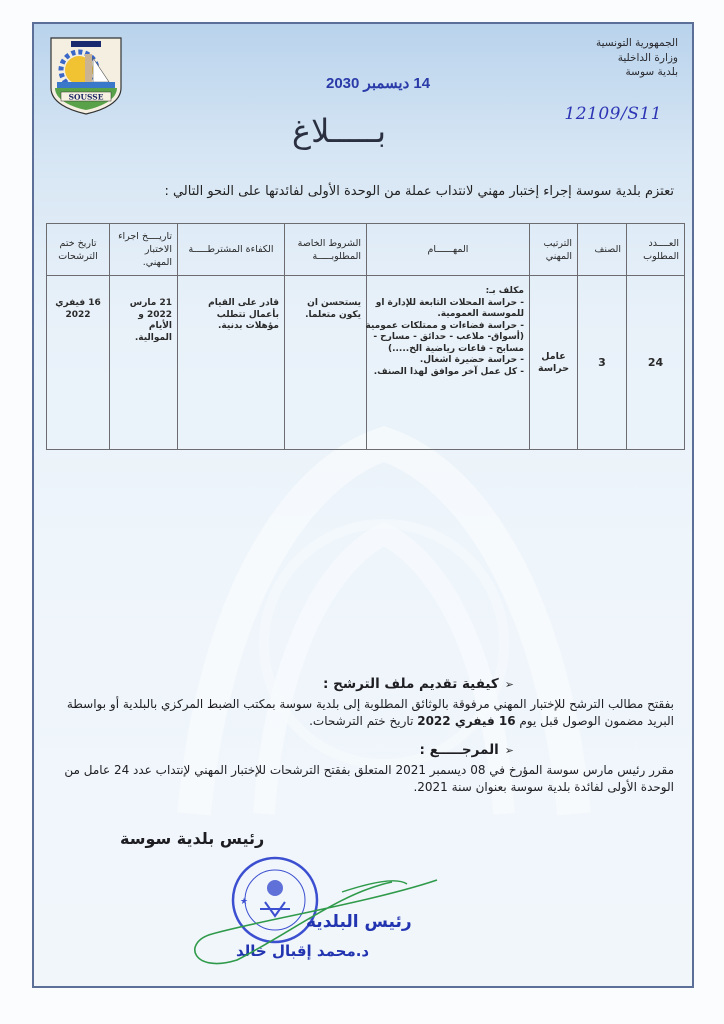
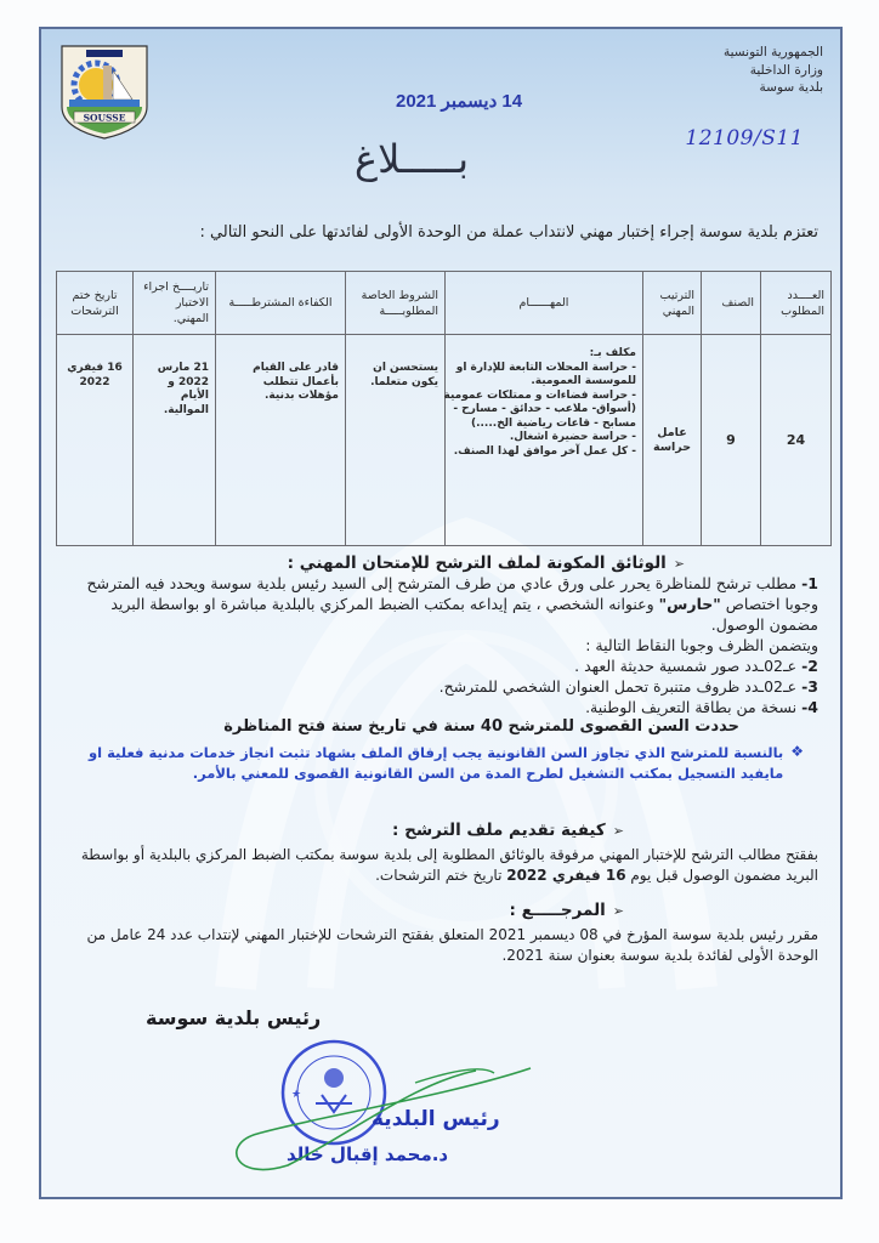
  SOUSSE
  الجمهورية التونسية
  وزارة الداخلية
  بلدية سوسة
  12109/S11
- 14 ديسمبر 2030
+ 14 ديسمبر 2021
  بـــــلاغ
  تعتزم بلدية سوسة إجراء إختبار مهني لانتداب عملة من الوحدة الأولى لفائدتها على النحو التالي :
  العــــدد المطلوب	الصنف	الترتيب المهني	المهــــــام	الشروط الخاصة المطلوبـــــة	الكفاءة المشترطـــــة	تاريــــخ اجراء الاختبار المهني.	تاريخ ختم الترشحات
- 24	3	عامل حراسة	مكلف بـ: - حراسة المحلات التابعة للإدارة او للموسسة العمومية. - حراسة فضاءات و ممتلكات عمومية (أسواق- ملاعب - حدائق - مسارح - مسابح - قاعات رياضية الخ.....) - حراسة حضيرة اشغال. - كل عمل آخر موافق لهذا الصنف.	يستحسن ان يكون متعلما.	قادر على القيام بأعمال تتطلب مؤهلات بدنية.	21 مارس 2022 و الأيام الموالية.	16 فيفري 2022
+ 24	9	عامل حراسة	مكلف بـ: - حراسة المحلات التابعة للإدارة او للموسسة العمومية. - حراسة فضاءات و ممتلكات عمومية (أسواق- ملاعب - حدائق - مسارح - مسابح - قاعات رياضية الخ.....) - حراسة حضيرة اشغال. - كل عمل آخر موافق لهذا الصنف.	يستحسن ان يكون متعلما.	قادر على القيام بأعمال تتطلب مؤهلات بدنية.	21 مارس 2022 و الأيام الموالية.	16 فيفري 2022
+ ➢الوثائق المكونة لملف الترشح للإمتحان المهني :
+ 1- مطلب ترشح للمناظرة يحرر على ورق عادي من طرف المترشح إلى السيد رئيس بلدية سوسة ويحدد فيه المترشح وجوبا اختصاص "حارس" وعنوانه الشخصي ، يتم إيداعه بمكتب الضبط المركزي بالبلدية مباشرة او بواسطة البريد مضمون الوصول.
+ ويتضمن الظرف وجوبا النقاط التالية :
+ 2- عـ02ـدد صور شمسية حديثة العهد .
+ 3- عـ02ـدد ظروف متنبرة تحمل العنوان الشخصي للمترشح.
+ 4- نسخة من بطاقة التعريف الوطنية.
+ حددت السن القصوى للمترشح 40 سنة في تاريخ سنة فتح المناظرة
+ ❖
+ بالنسبة للمترشح الذي تجاوز السن القانونية يجب إرفاق الملف بشهاد تثبت انجاز خدمات مدنية فعلية او مايفيد التسجيل بمكتب التشغيل لطرح المدة من السن القانونية القصوى للمعني بالأمر.
  ➢كيفية تقديم ملف الترشح :
  بفقتح مطالب الترشح للإختبار المهني مرفوقة بالوثائق المطلوبة إلى بلدية سوسة بمكتب الضبط المركزي بالبلدية أو بواسطة البريد مضمون الوصول قبل يوم 16 فيفري 2022 تاريخ ختم الترشحات.
  ➢المرجـــــع :
- مقرر رئيس مارس سوسة المؤرخ في 08 ديسمبر 2021 المتعلق بفقتح الترشحات للإختبار المهني لإنتداب عدد 24 عامل من الوحدة الأولى لفائدة بلدية سوسة بعنوان سنة 2021.
+ مقرر رئيس بلدية سوسة المؤرخ في 08 ديسمبر 2021 المتعلق بفقتح الترشحات للإختبار المهني لإنتداب عدد 24 عامل من الوحدة الأولى لفائدة بلدية سوسة بعنوان سنة 2021.
  رئيس بلدية سوسة
  ★
  رئيس البلدية
  د.محمد إقبال خلد
